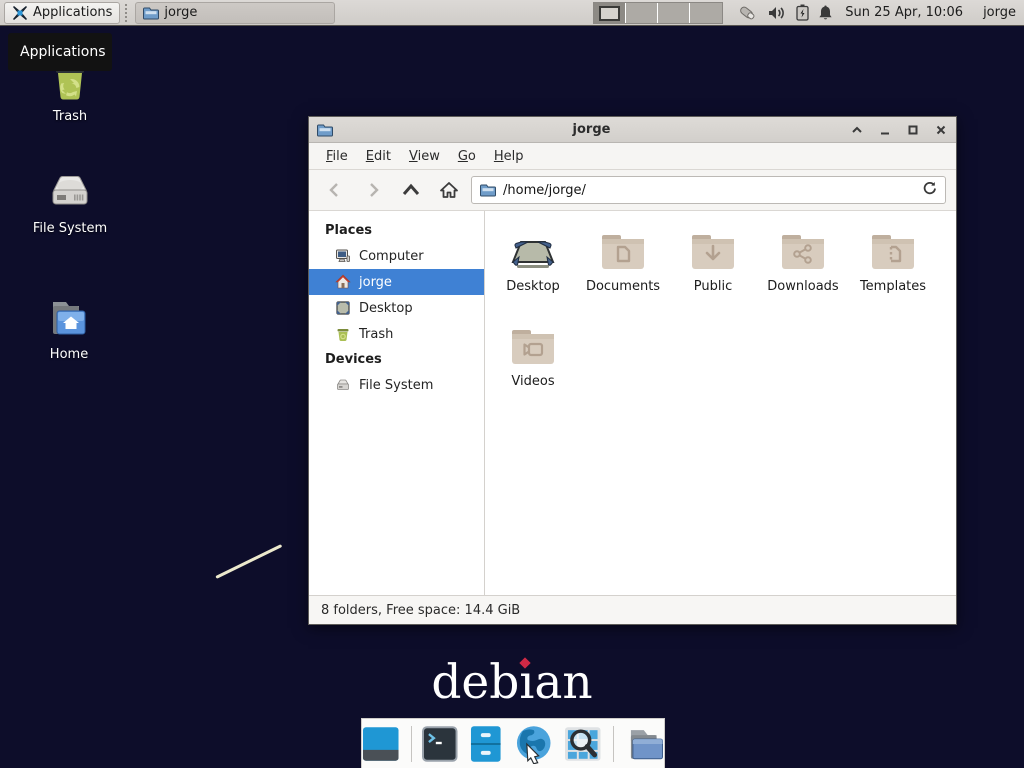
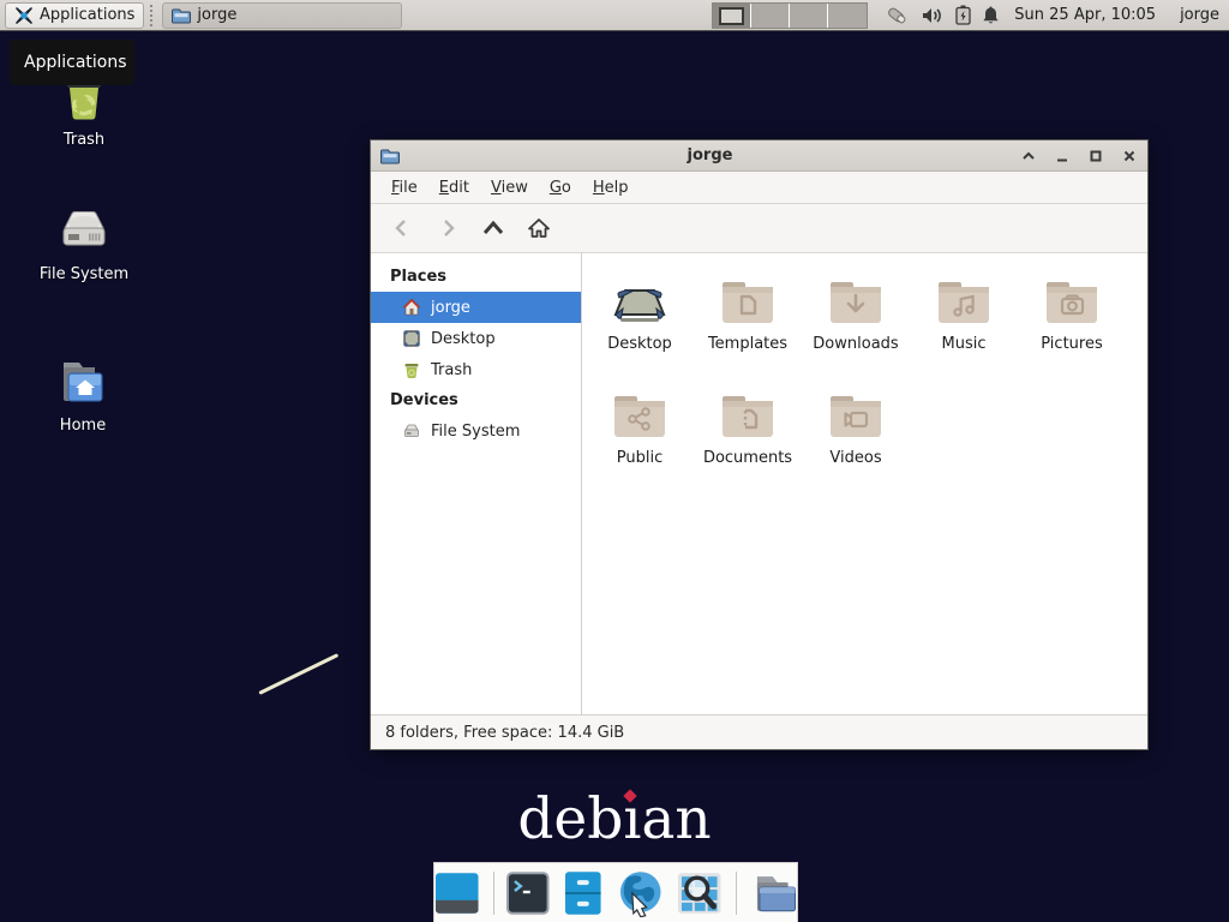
  Applications
  jorge
- Sun 25 Apr, 10:06
+ Sun 25 Apr, 10:05
  jorge
  Applications
  Trash
  File System
  Home
  jorge
  File
  Edit
  View
  Go
  Help
- /home/jorge/
  Places
- Computer
  jorge
  Desktop
  Trash
  Devices
  File System
  Desktop
- Documents
+ Templates
- Public
+ Downloads
+ Music
+ Pictures
- Downloads
+ Public
- Templates
+ Documents
  Videos
  8 folders, Free space: 14.4 GiB
  debıan
